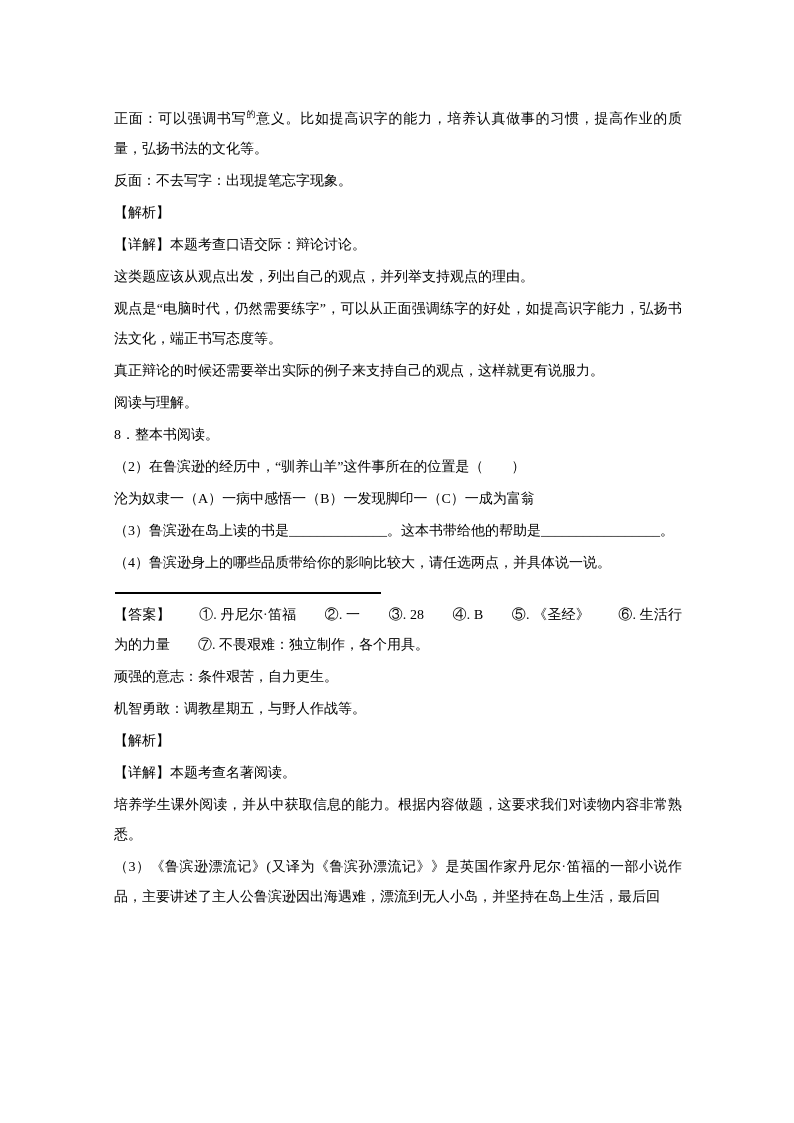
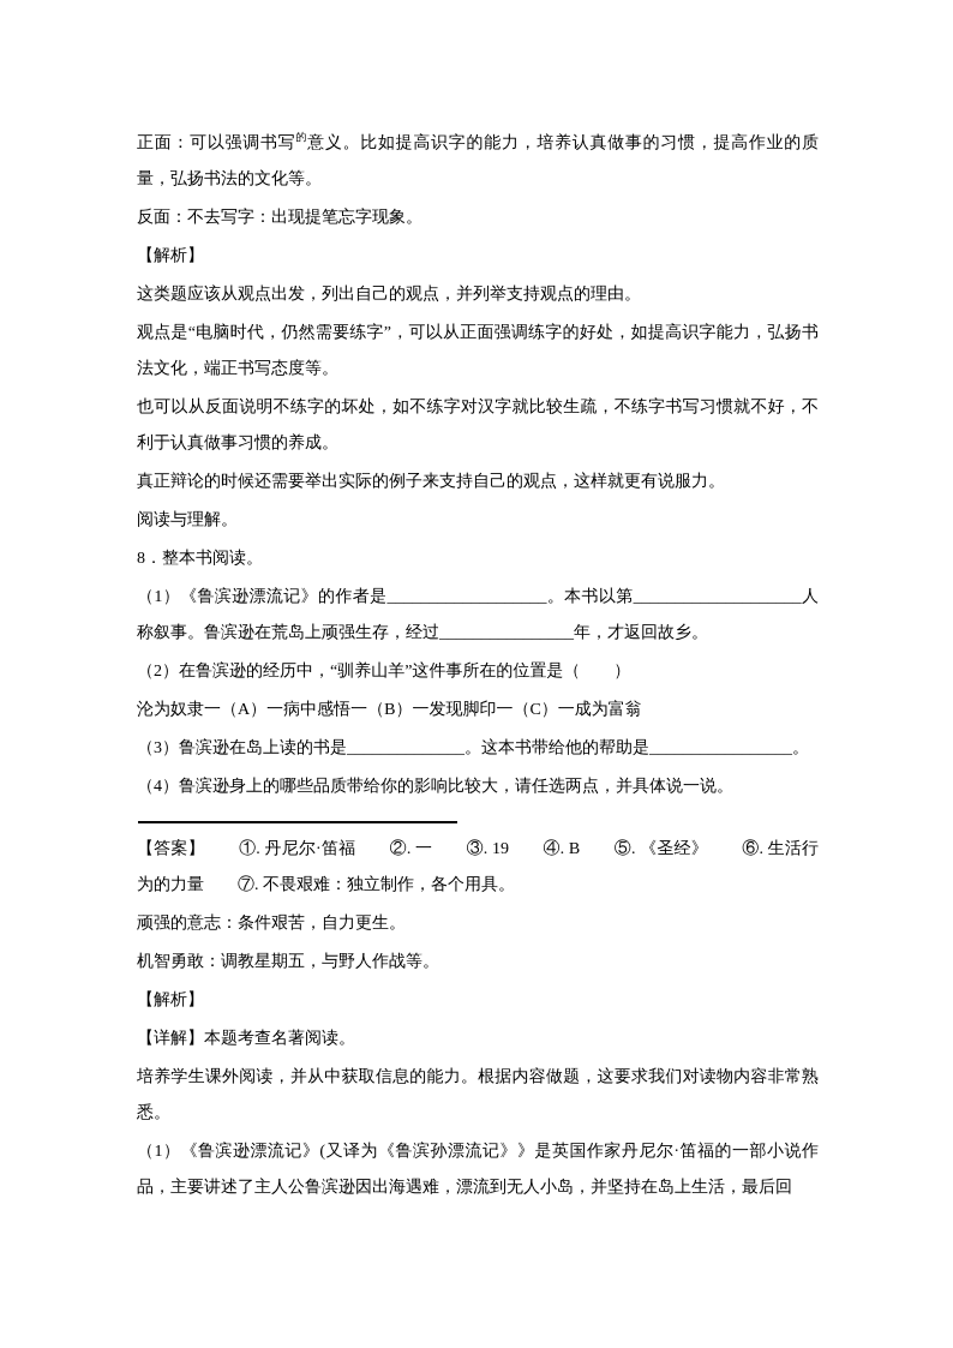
  正面：可以强调书写的意义。比如提高识字的能力，培养认真做事的习惯，提高作业的质量，弘扬书法的文化等。
  反面：不去写字：出现提笔忘字现象。
  【解析】
- 【详解】本题考查口语交际：辩论讨论。
  这类题应该从观点出发，列出自己的观点，并列举支持观点的理由。
  观点是“电脑时代，仍然需要练字”，可以从正面强调练字的好处，如提高识字能力，弘扬书法文化，端正书写态度等。
+ 也可以从反面说明不练字的坏处，如不练字对汉字就比较生疏，不练字书写习惯就不好，不利于认真做事习惯的养成。
  真正辩论的时候还需要举出实际的例子来支持自己的观点，这样就更有说服力。
  阅读与理解。
  8．整本书阅读。
+ （1）《鲁滨逊漂流记》的作者是___________________。本书以第____________________人称叙事。鲁滨逊在荒岛上顽强生存，经过________________年，才返回故乡。
  （2）在鲁滨逊的经历中，“驯养山羊”这件事所在的位置是（ ）
  沦为奴隶一（A）一病中感悟一（B）一发现脚印一（C）一成为富翁
  （3）鲁滨逊在岛上读的书是______________。这本书带给他的帮助是_________________。
  （4）鲁滨逊身上的哪些品质带给你的影响比较大，请任选两点，并具体说一说。
- 【答案】 ①. 丹尼尔·笛福 ②. 一 ③. 28 ④. B ⑤. 《圣经》 ⑥. 生活行为的力量 ⑦. 不畏艰难：独立制作，各个用具。
+ 【答案】 ①. 丹尼尔·笛福 ②. 一 ③. 19 ④. B ⑤. 《圣经》 ⑥. 生活行为的力量 ⑦. 不畏艰难：独立制作，各个用具。
  顽强的意志：条件艰苦，自力更生。
  机智勇敢：调教星期五，与野人作战等。
  【解析】
  【详解】本题考查名著阅读。
  培养学生课外阅读，并从中获取信息的能力。根据内容做题，这要求我们对读物内容非常熟悉。
- （3）《鲁滨逊漂流记》(又译为《鲁滨孙漂流记》》是英国作家丹尼尔·笛福的一部小说作品，主要讲述了主人公鲁滨逊因出海遇难，漂流到无人小岛，并坚持在岛上生活，最后回
+ （1）《鲁滨逊漂流记》(又译为《鲁滨孙漂流记》》是英国作家丹尼尔·笛福的一部小说作品，主要讲述了主人公鲁滨逊因出海遇难，漂流到无人小岛，并坚持在岛上生活，最后回
